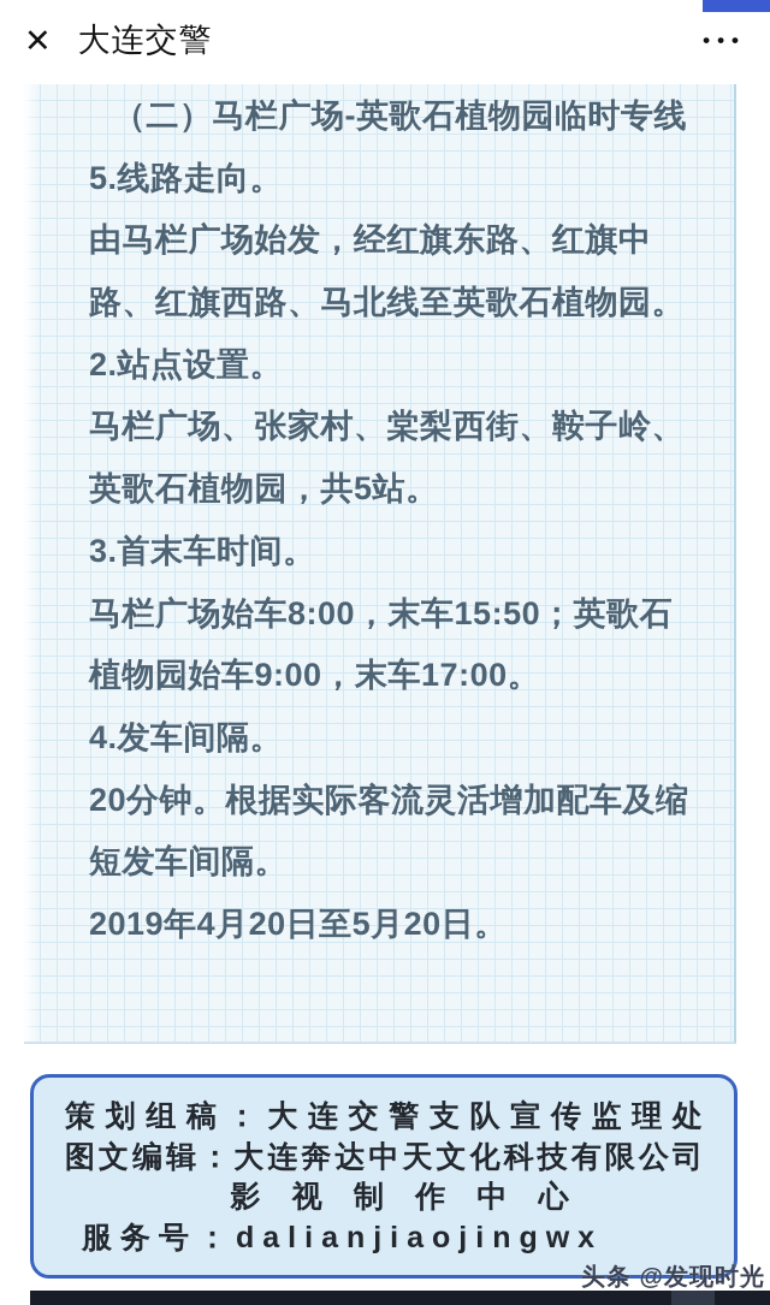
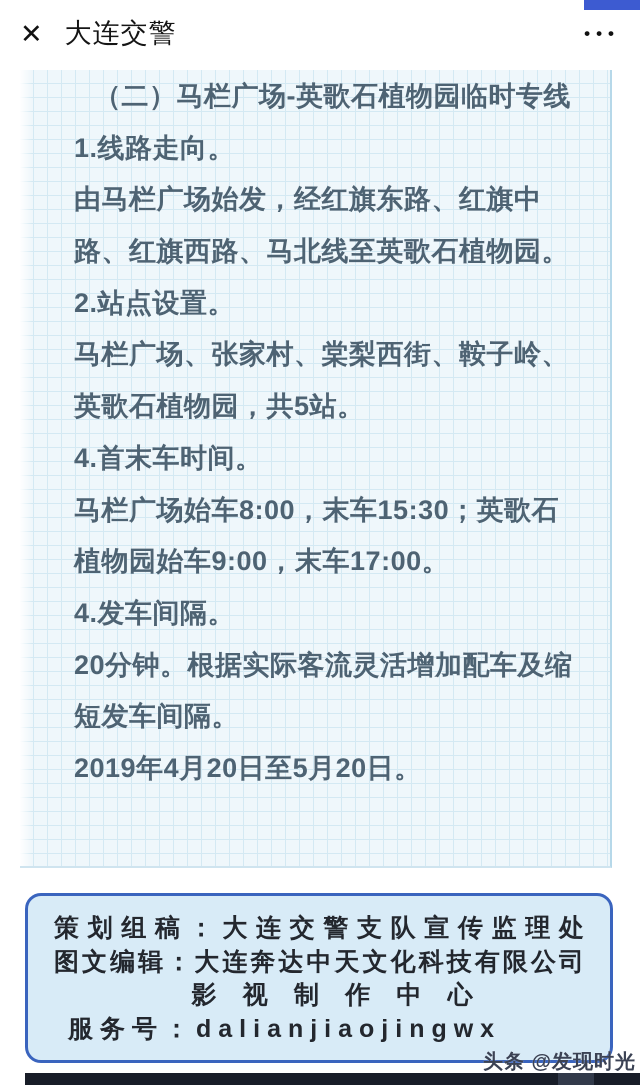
  ✕
  大连交警
  •••
  （二）马栏广场-英歌石植物园临时专线
- 5.线路走向。
+ 1.线路走向。
  由马栏广场始发，经红旗东路、红旗中
  路、红旗西路、马北线至英歌石植物园。
  2.站点设置。
  马栏广场、张家村、棠梨西街、鞍子岭、
  英歌石植物园，共5站。
- 3.首末车时间。
+ 4.首末车时间。
- 马栏广场始车8:00，末车15:50；英歌石
+ 马栏广场始车8:00，末车15:30；英歌石
  植物园始车9:00，末车17:00。
  4.发车间隔。
  20分钟。根据实际客流灵活增加配车及缩
  短发车间隔。
  2019年4月20日至5月20日。
  策划组稿：大连交警支队宣传监理处
  图文编辑：大连奔达中天文化科技有限公司
  影视制作中心
  服务号：dalianjiaojingwx
  头条 @发现时光
